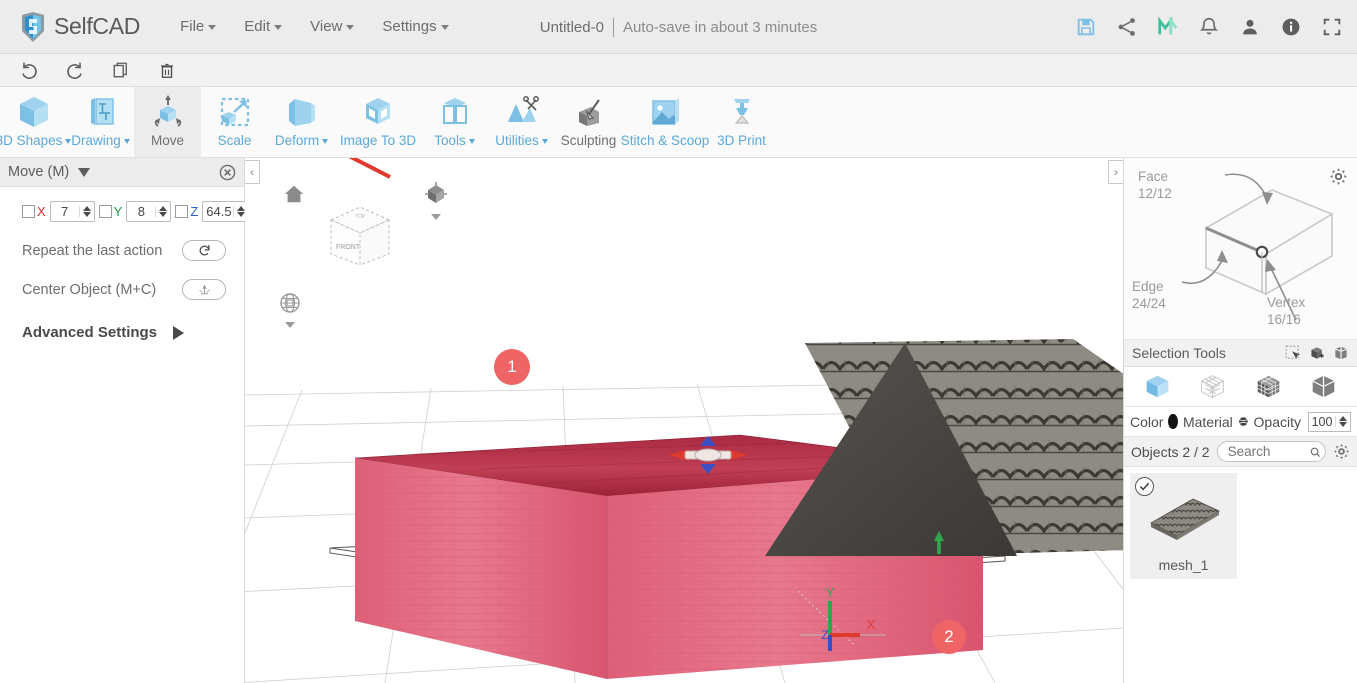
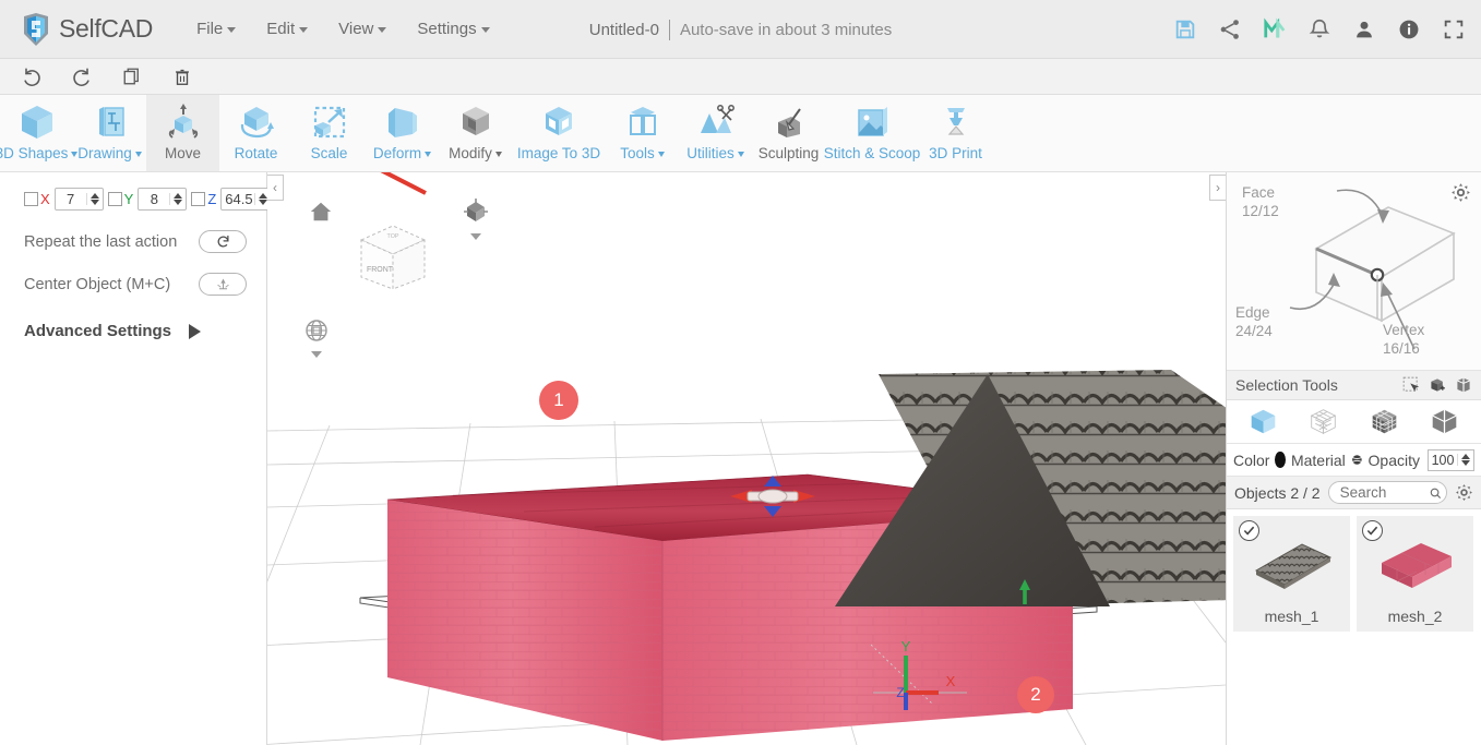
  SelfCAD
  File
  Edit
  View
  Settings
  Untitled-0
  Auto-save in about 3 minutes
  D Shapes
  Drawing
  Move
+ Rotate
  Scale
  Deform
+ Modify
  Image To 3D
  Tools
  Utilities
  Sculpting
  Stitch & Scoop
  3D Print
- Move (M)
  X
  7
  Y
  8
  Z
  64.5
  Repeat the last action
  Center Object (M+C)
  Advanced Settings
  ‹
  ›
  1
  2
  Y
  X
  Z
  Face
  12/12
  Edge
  24/24
  Vertex
  16/16
  Selection Tools
  Color
  Material
  Opacity
  100
  Objects 2 / 2
  Search
  mesh_1
+ mesh_2
